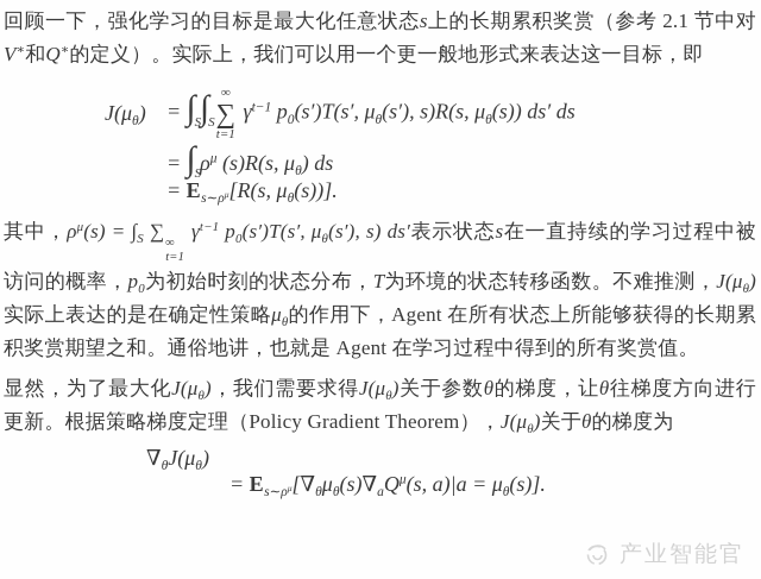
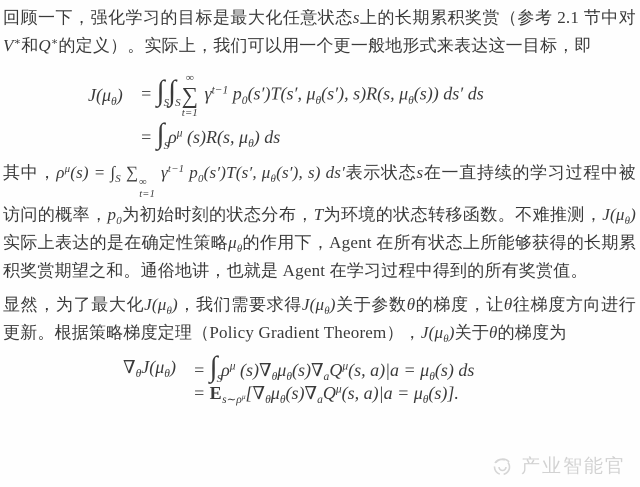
  回顾一下，强化学习的目标是最大化任意状态s上的长期累积奖赏（参考 2.1 节中对V∗和Q∗的定义）。实际上，我们可以用一个更一般地形式来表达这一目标，即
  J(μθ)
  = ∫S∫S
  ∞
  ∑
  t=1
  γt−1 p0(s′)T(s′, μθ(s′), s)R(s, μθ(s)) ds′ ds
  = ∫Sρμ (s)R(s, μθ) ds
- = Es∼ρμ[R(s, μθ(s))].
  其中，ρμ(s) = ∫S ∑
  ∞
  t=1
  γt−1 p0(s′)T(s′, μθ(s′), s) ds′表示状态s在一直持续的学习过程中被访问的概率，p0为初始时刻的状态分布，T为环境的状态转移函数。不难推测，J(μθ)实际上表达的是在确定性策略μθ的作用下，Agent 在所有状态上所能够获得的长期累积奖赏期望之和。通俗地讲，也就是 Agent 在学习过程中得到的所有奖赏值。
  显然，为了最大化J(μθ)，我们需要求得J(μθ)关于参数θ的梯度，让θ往梯度方向进行更新。根据策略梯度定理（Policy Gradient Theorem），J(μθ)关于θ的梯度为
  ∇θJ(μθ)
+ = ∫Sρμ (s)∇θμθ(s)∇aQμ(s, a)|a = μθ(s) ds
  = Es∼ρμ[∇θμθ(s)∇aQμ(s, a)|a = μθ(s)].
  产业智能官
